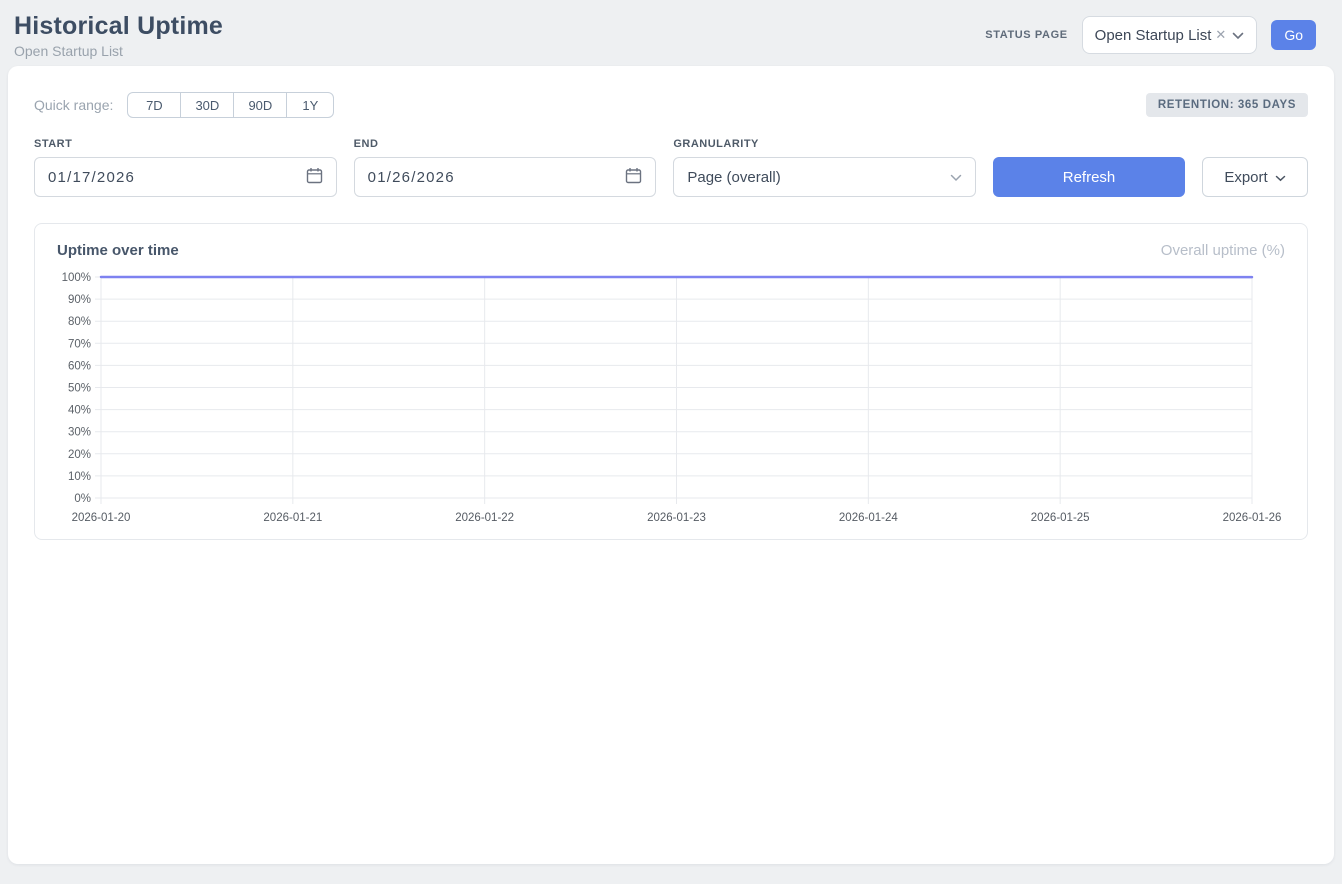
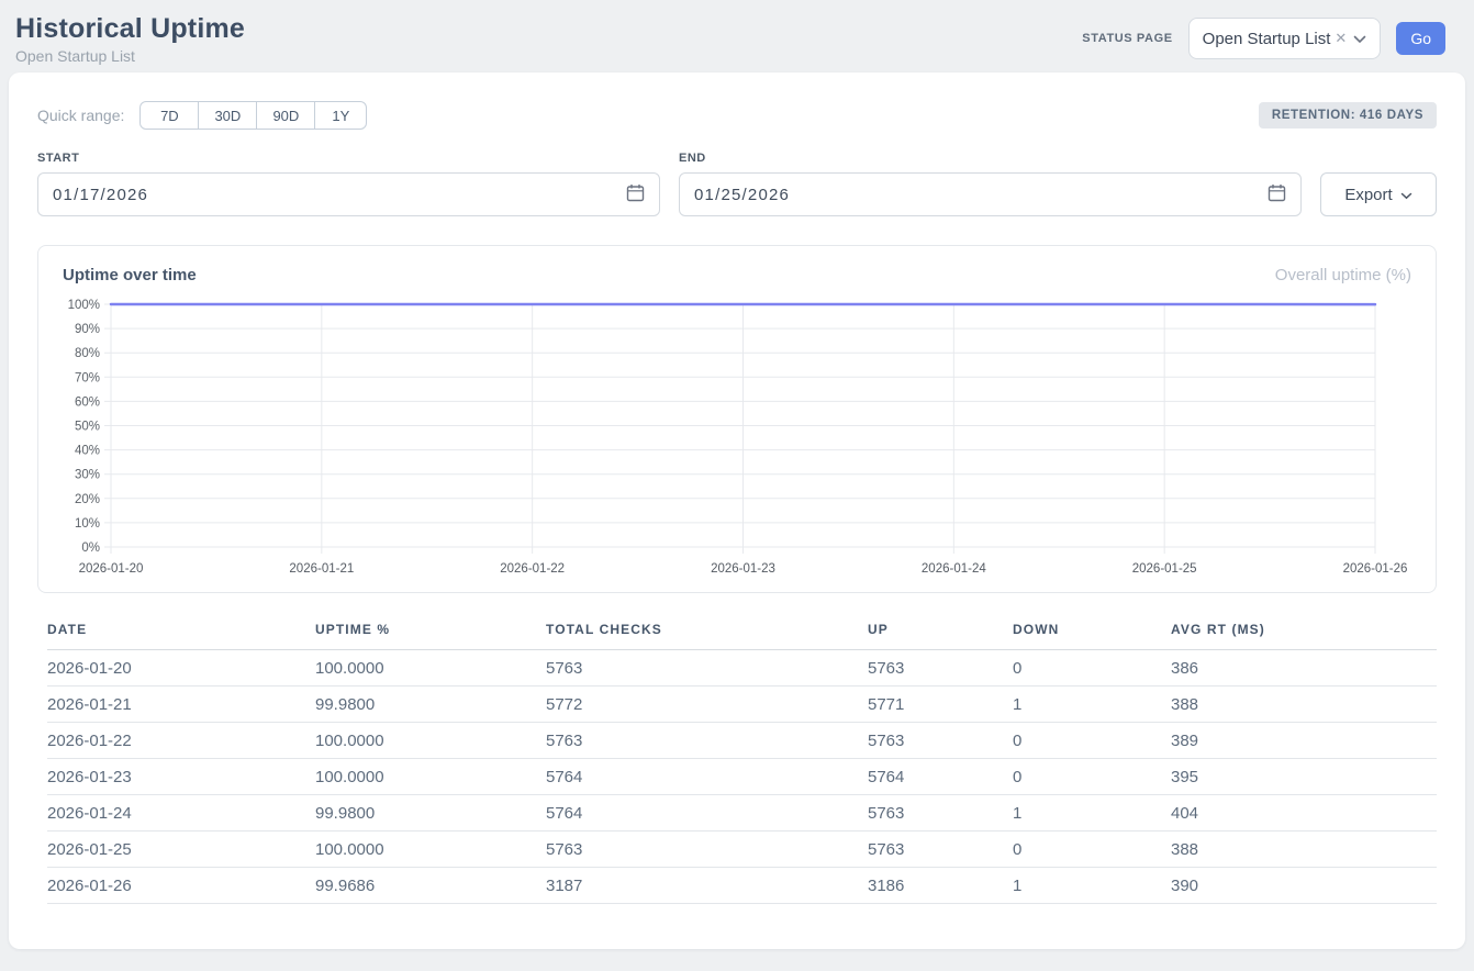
  Historical Uptime
  Open Startup List
  STATUS PAGE
  Open Startup List
  ✕
  Go
  Quick range:
  7D
  30D
  90D
  1Y
- RETENTION: 365 DAYS
+ RETENTION: 416 DAYS
  START
  01/17/2026
  END
- 01/26/2026
+ 01/25/2026
- GRANULARITY
- Page (overall)
- Refresh
  Export
  Uptime over time
  Overall uptime (%)
  0%
  10%
  20%
  30%
  40%
  50%
  60%
  70%
  80%
  90%
  100%
  2026-01-20
  2026-01-21
  2026-01-22
  2026-01-23
  2026-01-24
  2026-01-25
  2026-01-26
+ DATE	UPTIME %	TOTAL CHECKS	UP	DOWN	AVG RT (MS)
+ 2026-01-20	100.0000	5763	5763	0	386
+ 2026-01-21	99.9800	5772	5771	1	388
+ 2026-01-22	100.0000	5763	5763	0	389
+ 2026-01-23	100.0000	5764	5764	0	395
+ 2026-01-24	99.9800	5764	5763	1	404
+ 2026-01-25	100.0000	5763	5763	0	388
+ 2026-01-26	99.9686	3187	3186	1	390
